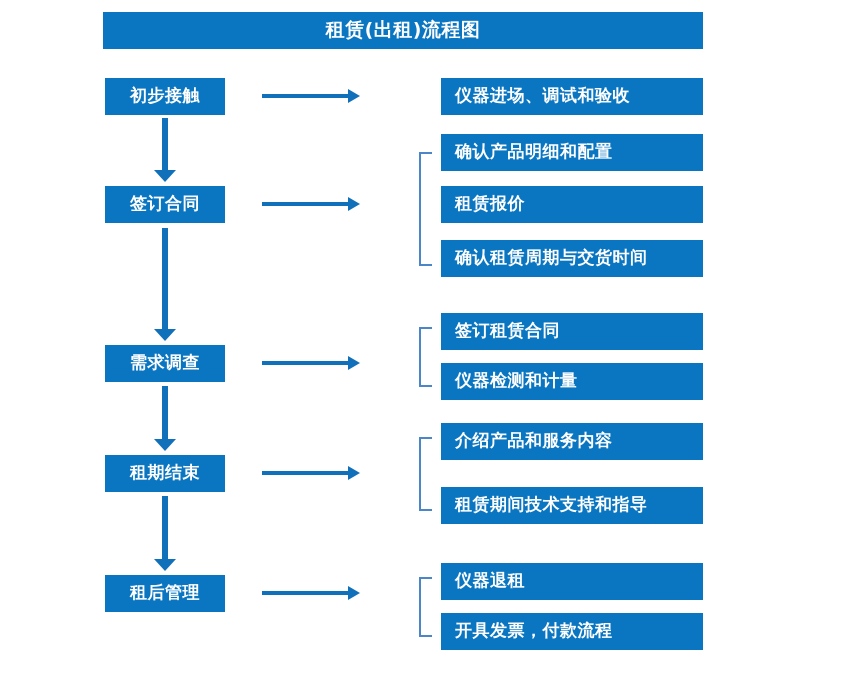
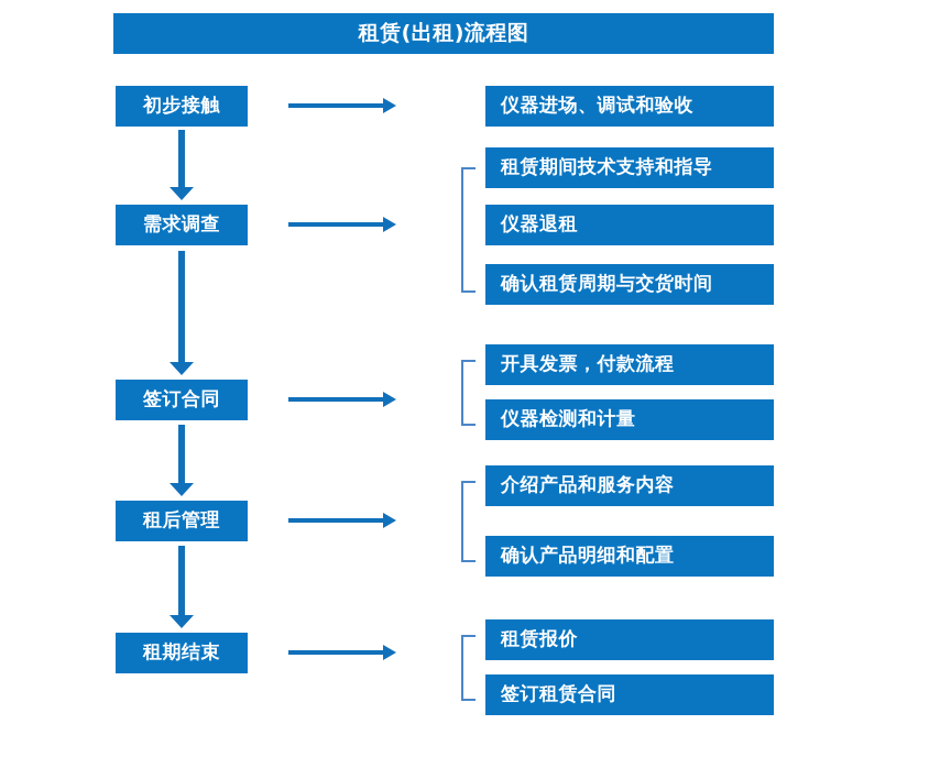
  租赁(出租)流程图
  初步接触
  仪器进场、调试和验收
- 签订合同
+ 需求调查
- 确认产品明细和配置
+ 租赁期间技术支持和指导
- 租赁报价
+ 仪器退租
  确认租赁周期与交货时间
- 需求调查
+ 签订合同
- 签订租赁合同
+ 开具发票，付款流程
  仪器检测和计量
- 租期结束
+ 租后管理
  介绍产品和服务内容
- 租赁期间技术支持和指导
+ 确认产品明细和配置
- 租后管理
+ 租期结束
- 仪器退租
+ 租赁报价
- 开具发票，付款流程
+ 签订租赁合同
